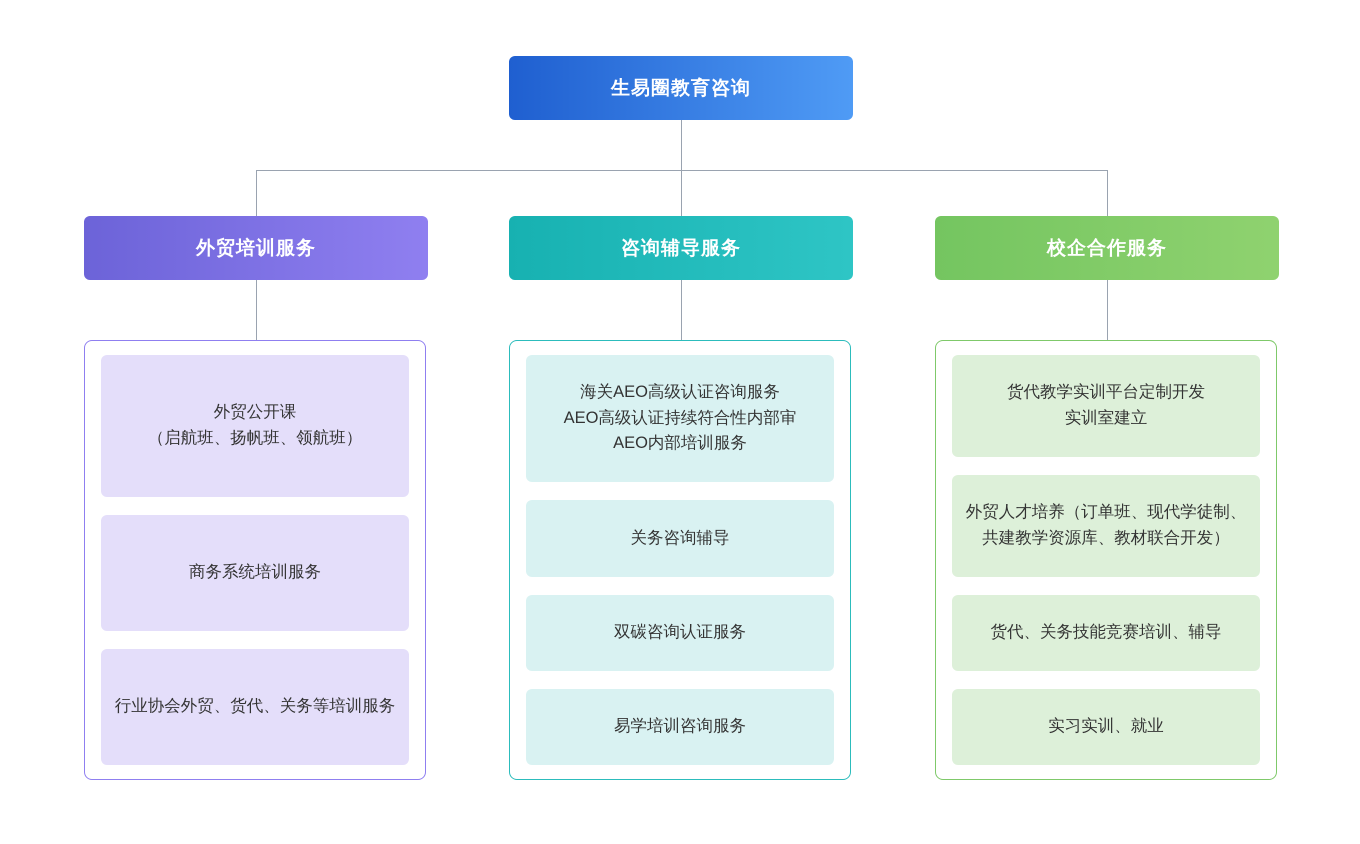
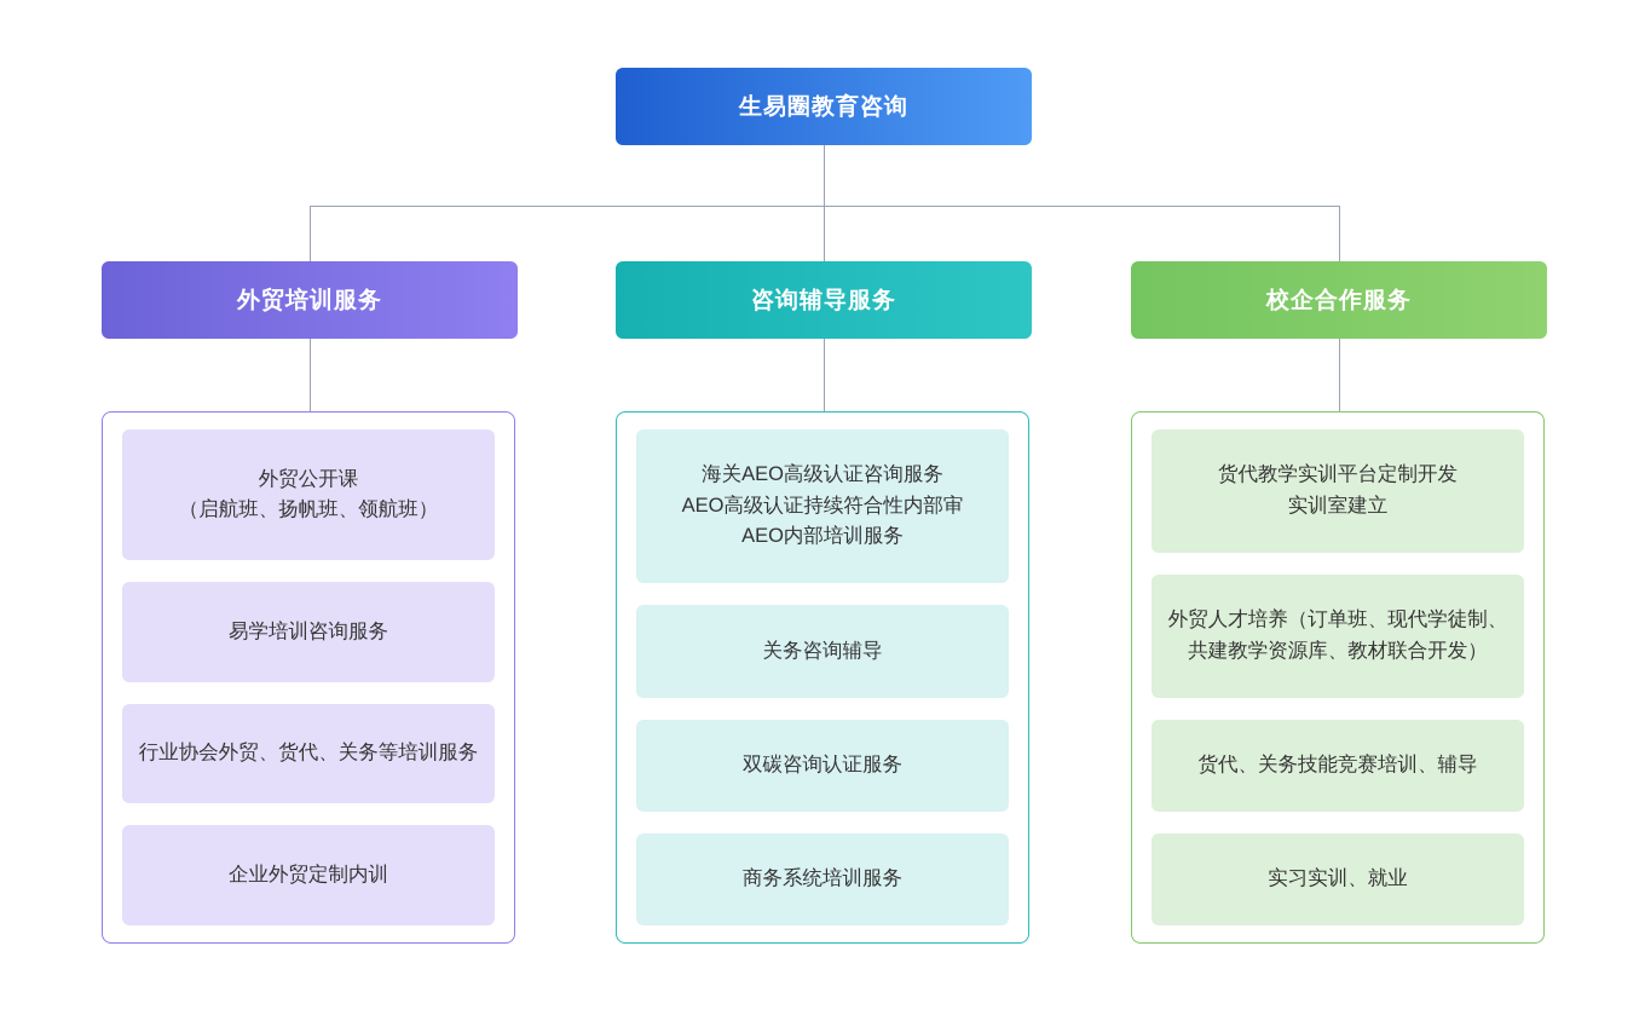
  生易圈教育咨询
  外贸培训服务
  外贸公开课
  （启航班、扬帆班、领航班）
- 商务系统培训服务
+ 易学培训咨询服务
  行业协会外贸、货代、关务等培训服务
+ 企业外贸定制内训
  咨询辅导服务
  海关AEO高级认证咨询服务
  AEO高级认证持续符合性内部审
  AEO内部培训服务
  关务咨询辅导
  双碳咨询认证服务
- 易学培训咨询服务
+ 商务系统培训服务
  校企合作服务
  货代教学实训平台定制开发
  实训室建立
  外贸人才培养（订单班、现代学徒制、共建教学资源库、教材联合开发）
  货代、关务技能竞赛培训、辅导
  实习实训、就业
